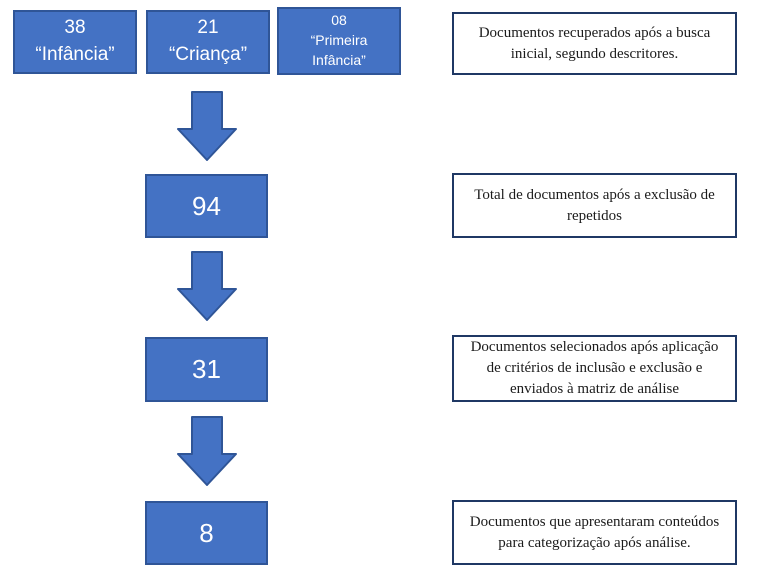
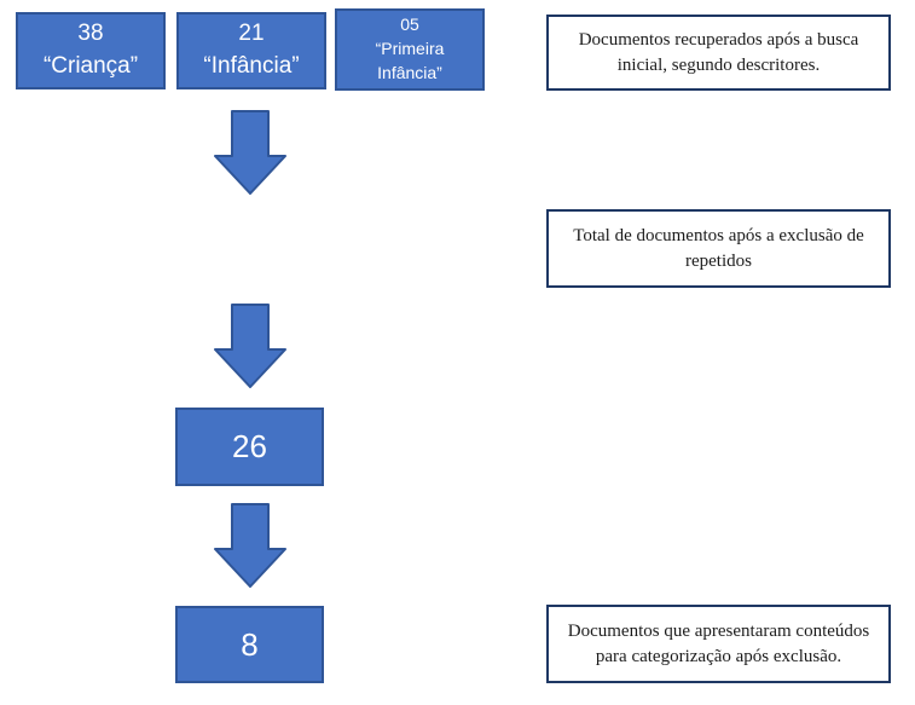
  38
- “Infância”
+ “Criança”
  21
- “Criança”
+ “Infância”
- 08
+ 05
  “Primeira Infância”
  Documentos recuperados após a busca inicial, segundo descritores.
- 94
  Total de documentos após a exclusão de repetidos
- 31
+ 26
- Documentos selecionados após aplicação de critérios de inclusão e exclusão e enviados à matriz de análise
  8
- Documentos que apresentaram conteúdos para categorização após análise.
+ Documentos que apresentaram conteúdos para categorização após exclusão.
